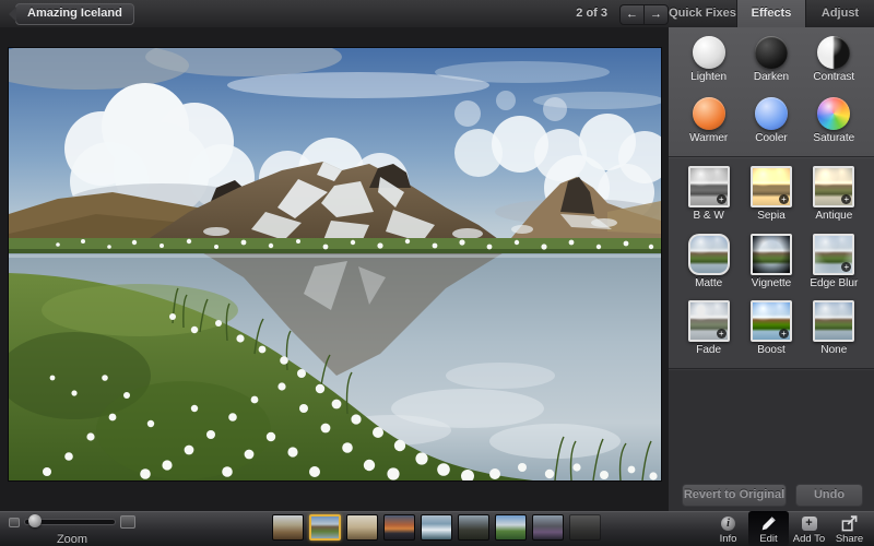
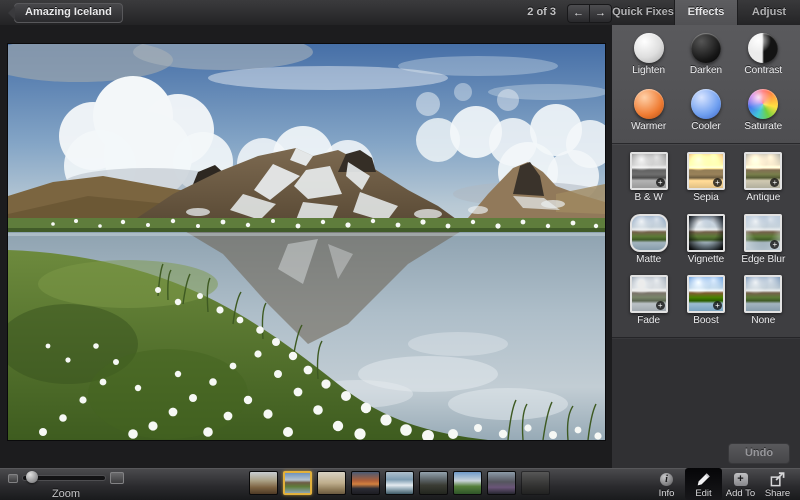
  Amazing Iceland
  2 of 3
  ←
  →
  Quick Fixes
  Effects
  Adjust
  Lighten
  Darken
  Contrast
  Warmer
  Cooler
  Saturate
  +
  B & W
  +
  Sepia
  +
  Antique
  Matte
  Vignette
  +
  Edge Blur
  +
  Fade
  +
  Boost
  None
- Revert to Original
  Undo
  Zoom
  i
  Info
  Edit
  +
  Add To
  Share
